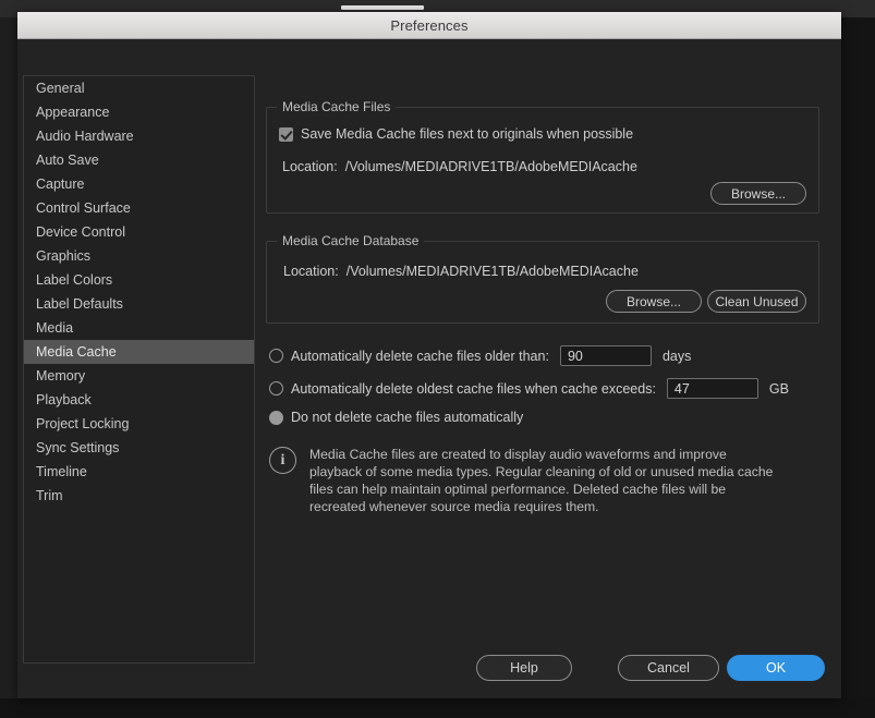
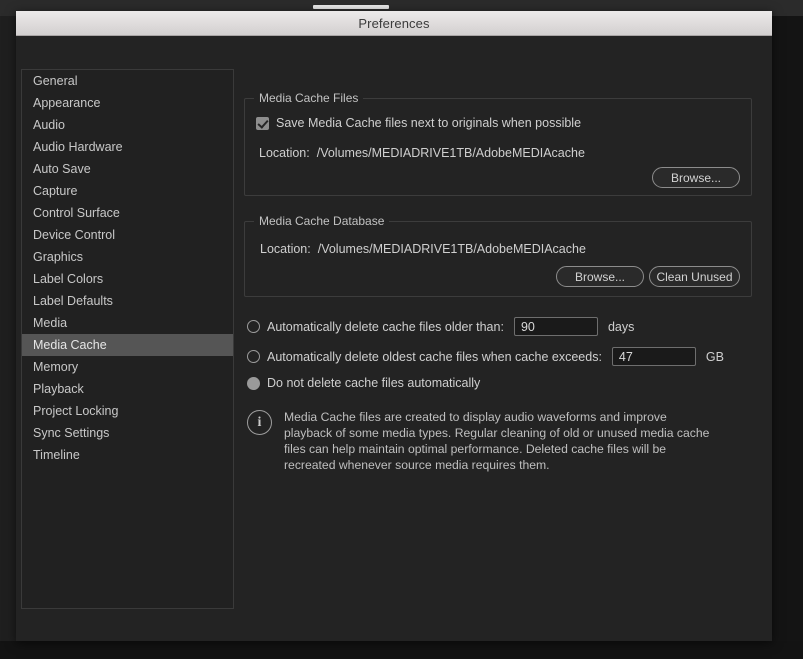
  Preferences
  General
  Appearance
+ Audio
  Audio Hardware
  Auto Save
  Capture
  Control Surface
  Device Control
  Graphics
  Label Colors
  Label Defaults
  Media
  Media Cache
  Memory
  Playback
  Project Locking
  Sync Settings
  Timeline
- Trim
  Media Cache Files
  Save Media Cache files next to originals when possible
  Location: /Volumes/MEDIADRIVE1TB/AdobeMEDIAcache
  Browse...
  Media Cache Database
  Location: /Volumes/MEDIADRIVE1TB/AdobeMEDIAcache
  Browse...
  Clean Unused
  Automatically delete cache files older than:
  90
  days
  Automatically delete oldest cache files when cache exceeds:
  47
  GB
  Do not delete cache files automatically
  i
  Media Cache files are created to display audio waveforms and improve playback of some media types. Regular cleaning of old or unused media cache files can help maintain optimal performance. Deleted cache files will be recreated whenever source media requires them.
- Help
- Cancel
- OK
